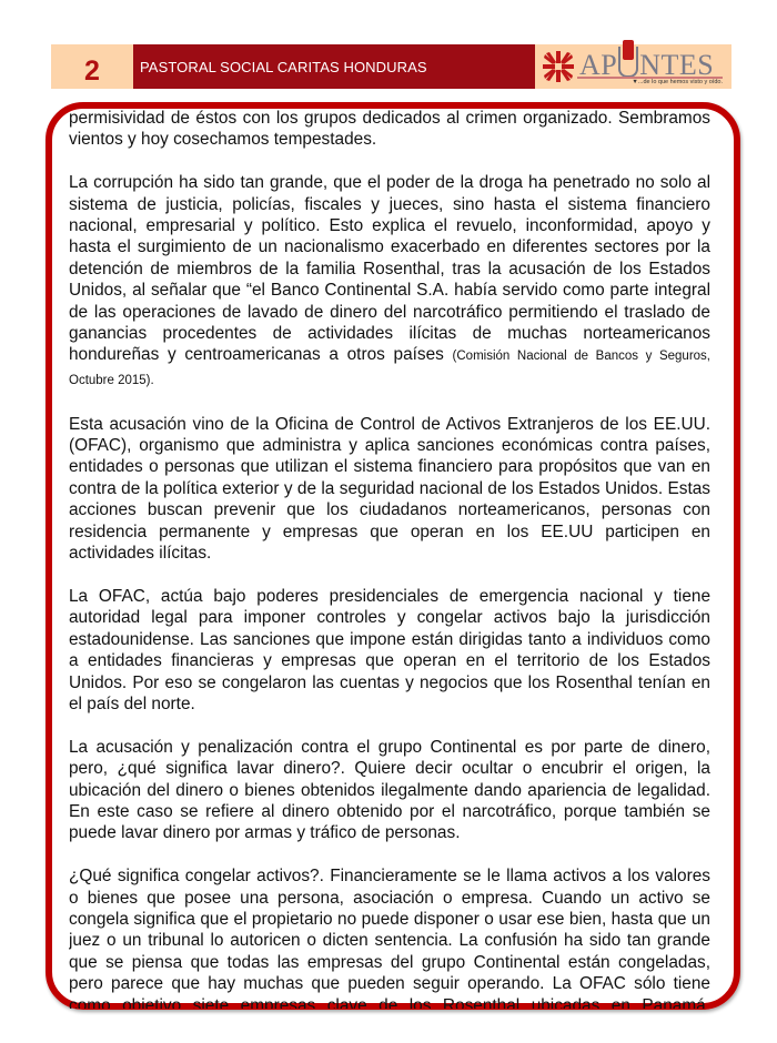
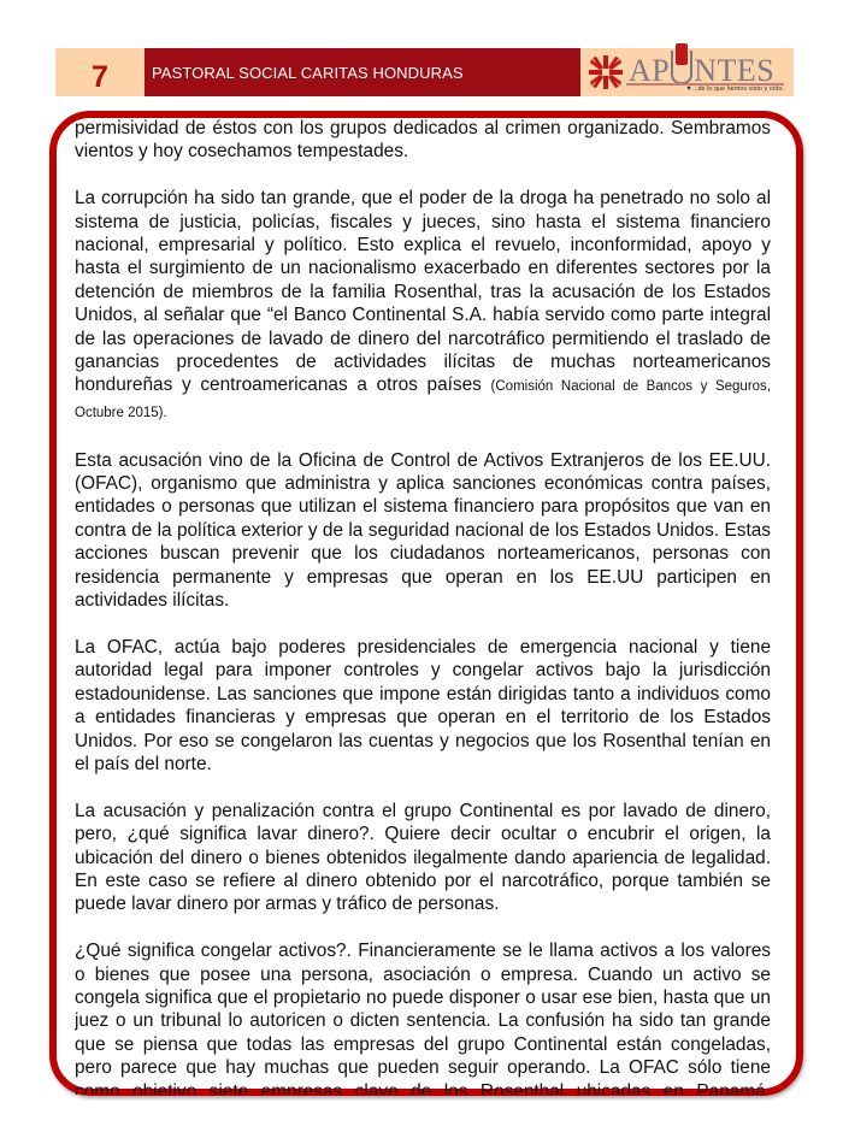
- 2
+ 7
  PASTORAL SOCIAL CARITAS HONDURAS
  AP NTES
  permisividad de éstos con los grupos dedicados al crimen organizado. Sembramos vientos y hoy cosechamos tempestades.
  La corrupción ha sido tan grande, que el poder de la droga ha penetrado no solo al sistema de justicia, policías, fiscales y jueces, sino hasta el sistema financiero nacional, empresarial y político. Esto explica el revuelo, inconformidad, apoyo y hasta el surgimiento de un nacionalismo exacerbado en diferentes sectores por la detención de miembros de la familia Rosenthal, tras la acusación de los Estados Unidos, al señalar que “el Banco Continental S.A. había servido como parte integral de las operaciones de lavado de dinero del narcotráfico permitiendo el traslado de ganancias procedentes de actividades ilícitas de muchas norteamericanos hondureñas y centroamericanas a otros países (Comisión Nacional de Bancos y Seguros, Octubre 2015).
  Esta acusación vino de la Oficina de Control de Activos Extranjeros de los EE.UU. (OFAC), organismo que administra y aplica sanciones económicas contra países, entidades o personas que utilizan el sistema financiero para propósitos que van en contra de la política exterior y de la seguridad nacional de los Estados Unidos. Estas acciones buscan prevenir que los ciudadanos norteamericanos, personas con residencia permanente y empresas que operan en los EE.UU participen en actividades ilícitas.
  La OFAC, actúa bajo poderes presidenciales de emergencia nacional y tiene autoridad legal para imponer controles y congelar activos bajo la jurisdicción estadounidense. Las sanciones que impone están dirigidas tanto a individuos como a entidades financieras y empresas que operan en el territorio de los Estados Unidos. Por eso se congelaron las cuentas y negocios que los Rosenthal tenían en el país del norte.
- La acusación y penalización contra el grupo Continental es por parte de dinero, pero, ¿qué significa lavar dinero?. Quiere decir ocultar o encubrir el origen, la ubicación del dinero o bienes obtenidos ilegalmente dando apariencia de legalidad. En este caso se refiere al dinero obtenido por el narcotráfico, porque también se puede lavar dinero por armas y tráfico de personas.
+ La acusación y penalización contra el grupo Continental es por lavado de dinero, pero, ¿qué significa lavar dinero?. Quiere decir ocultar o encubrir el origen, la ubicación del dinero o bienes obtenidos ilegalmente dando apariencia de legalidad. En este caso se refiere al dinero obtenido por el narcotráfico, porque también se puede lavar dinero por armas y tráfico de personas.
  ¿Qué significa congelar activos?. Financieramente se le llama activos a los valores o bienes que posee una persona, asociación o empresa. Cuando un activo se congela significa que el propietario no puede disponer o usar ese bien, hasta que un juez o un tribunal lo autoricen o dicten sentencia. La confusión ha sido tan grande que se piensa que todas las empresas del grupo Continental están congeladas, pero parece que hay muchas que pueden seguir operando. La OFAC sólo tiene como objetivo siete empresas clave de los Rosenthal ubicadas en Panamá,
